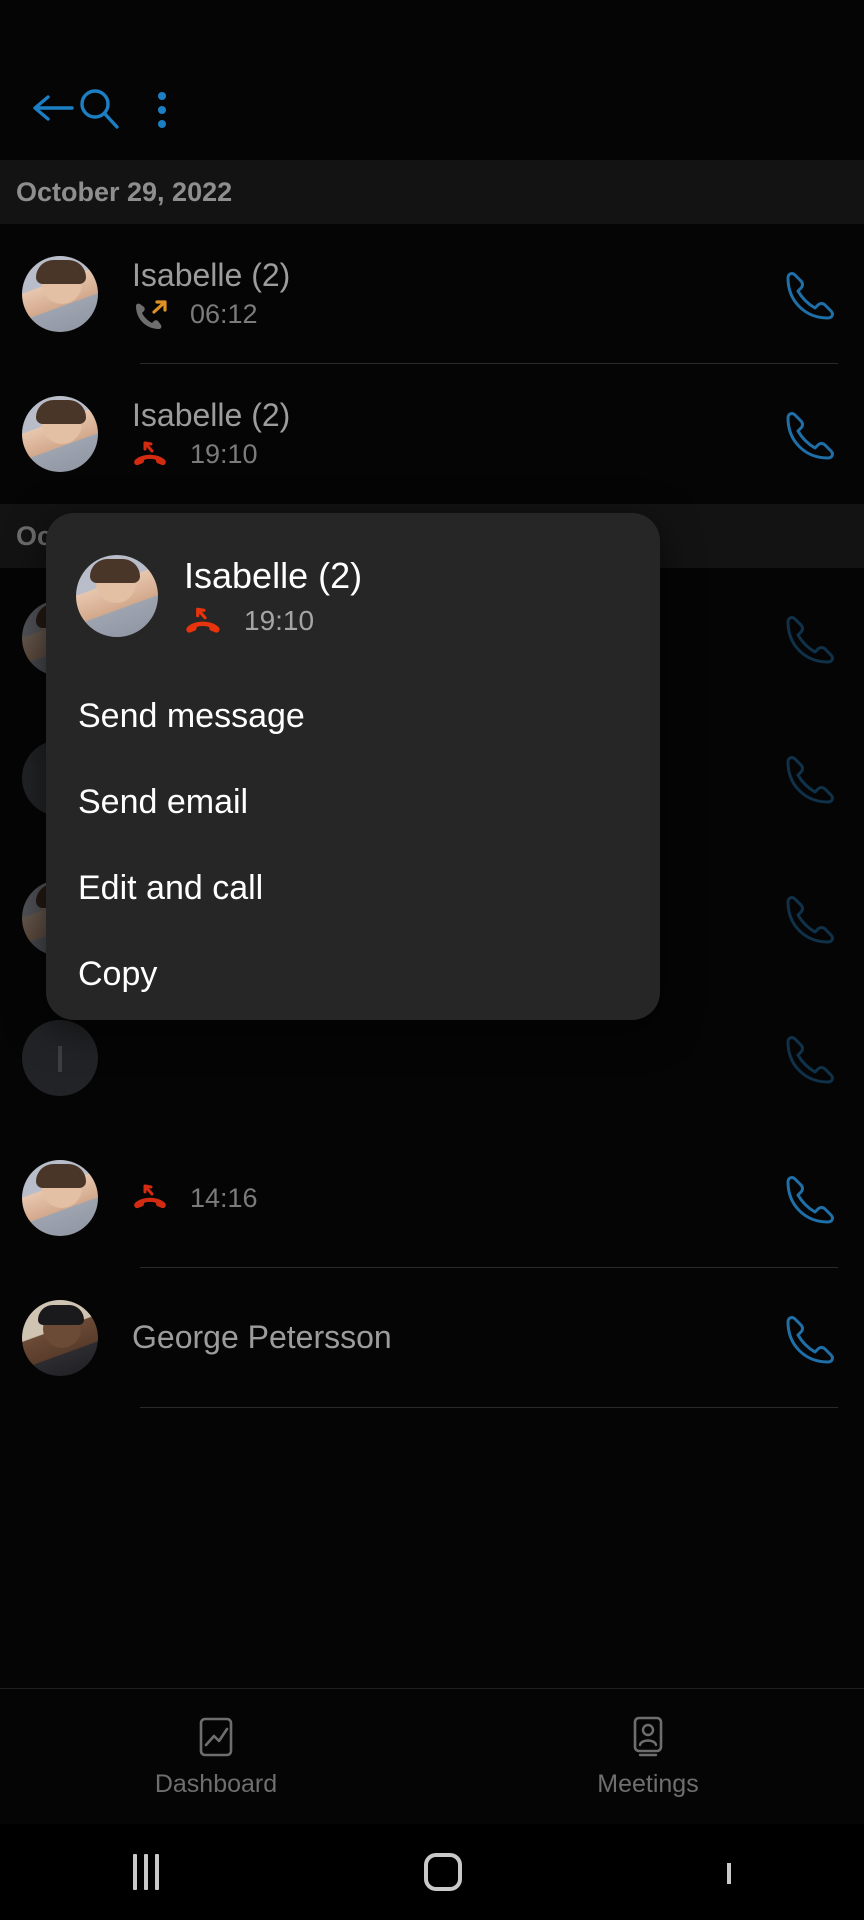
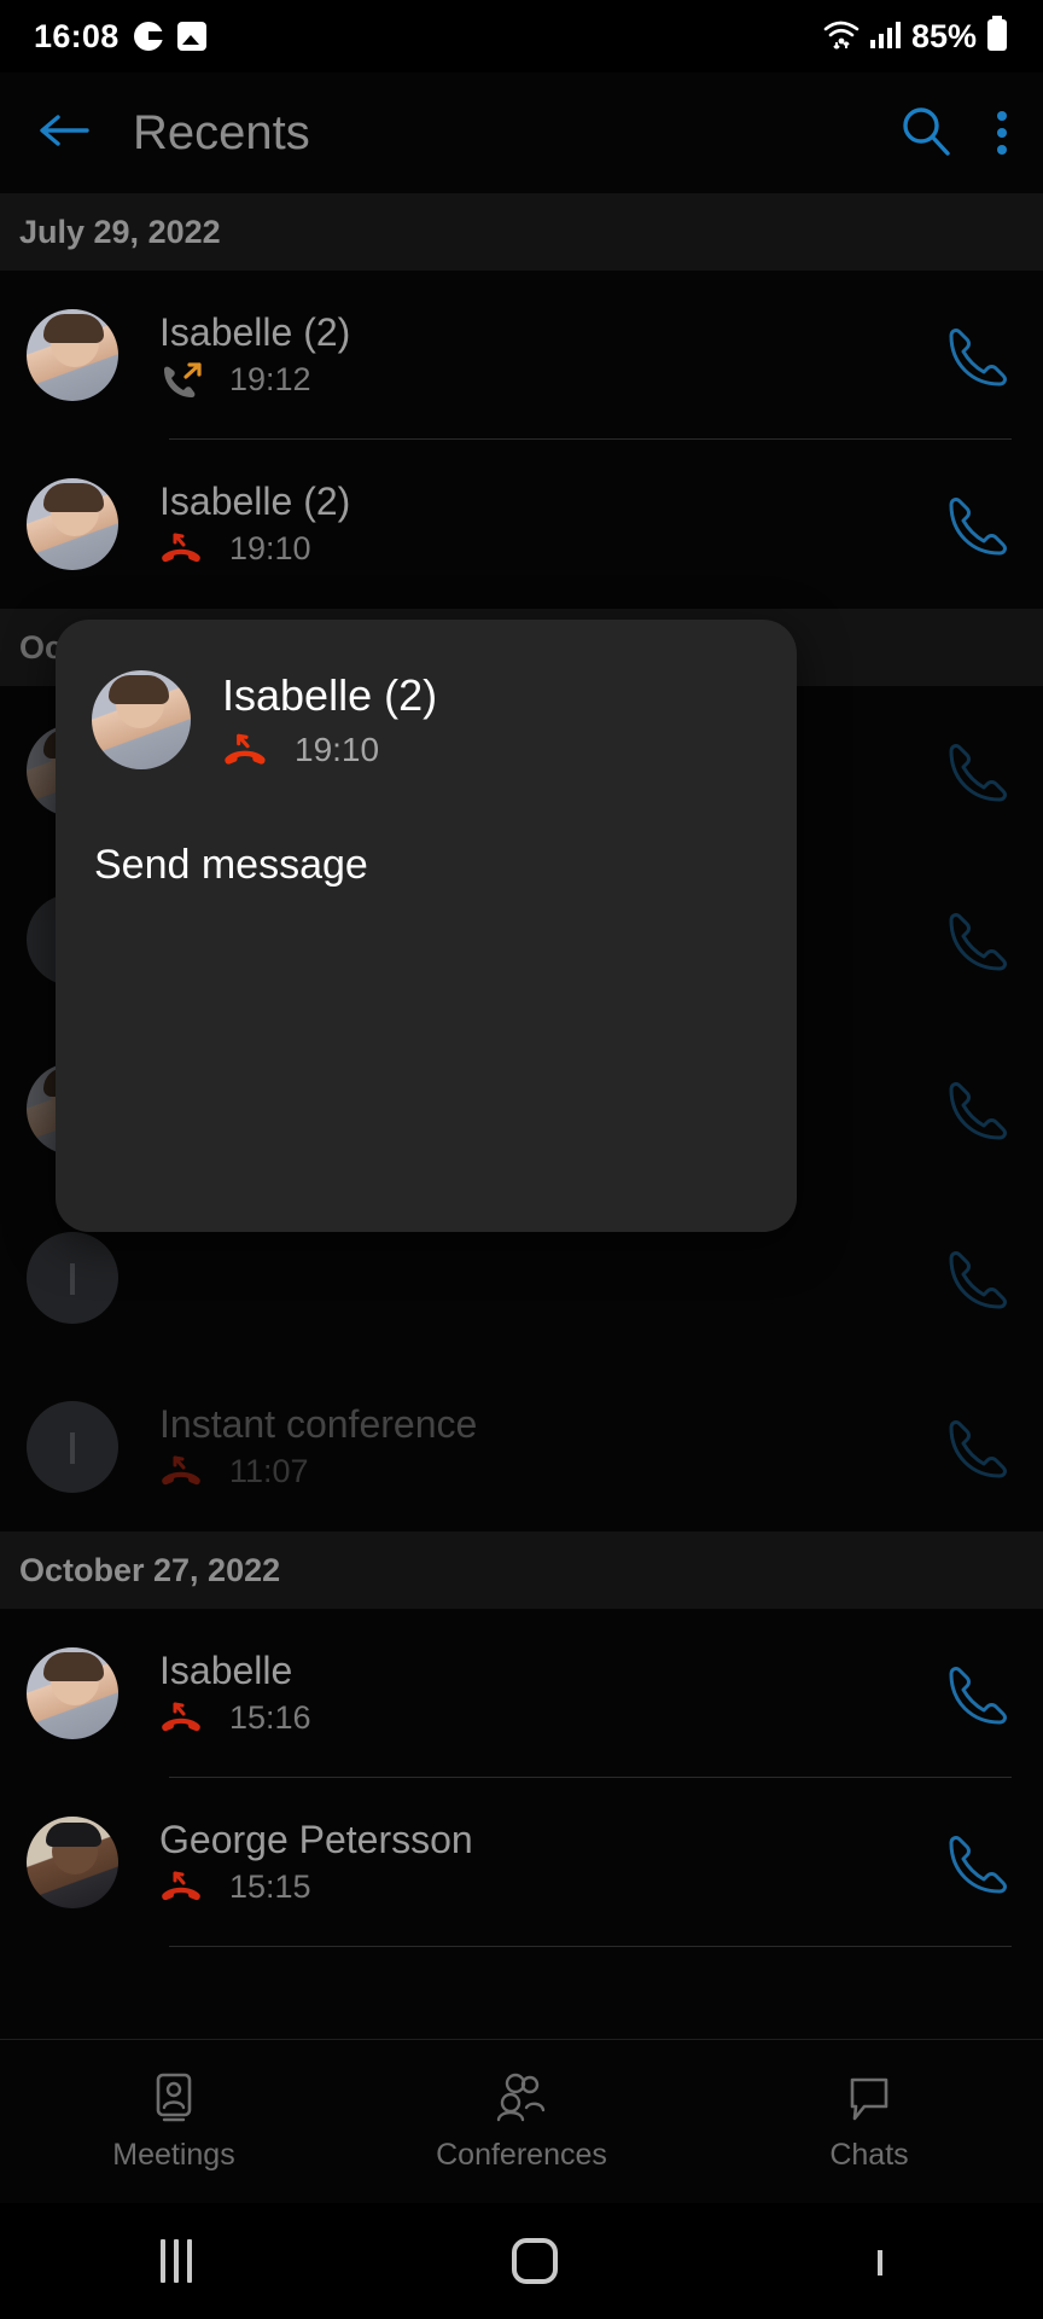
+ 16:08
+ 85%
+ Recents
- October 29, 2022
+ July 29, 2022
  Isabelle (2)
- 06:12
+ 19:12
  Isabelle (2)
  19:10
+ Instant conference
+ 11:07
+ October 27, 2022
+ Isabelle
- 14:16
+ 15:16
  George Petersson
+ 15:15
  Isabelle (2)
  19:10
  Send message
- Send email
- Edit and call
- Copy
- Dashboard
  Meetings
+ Conferences
+ Chats
